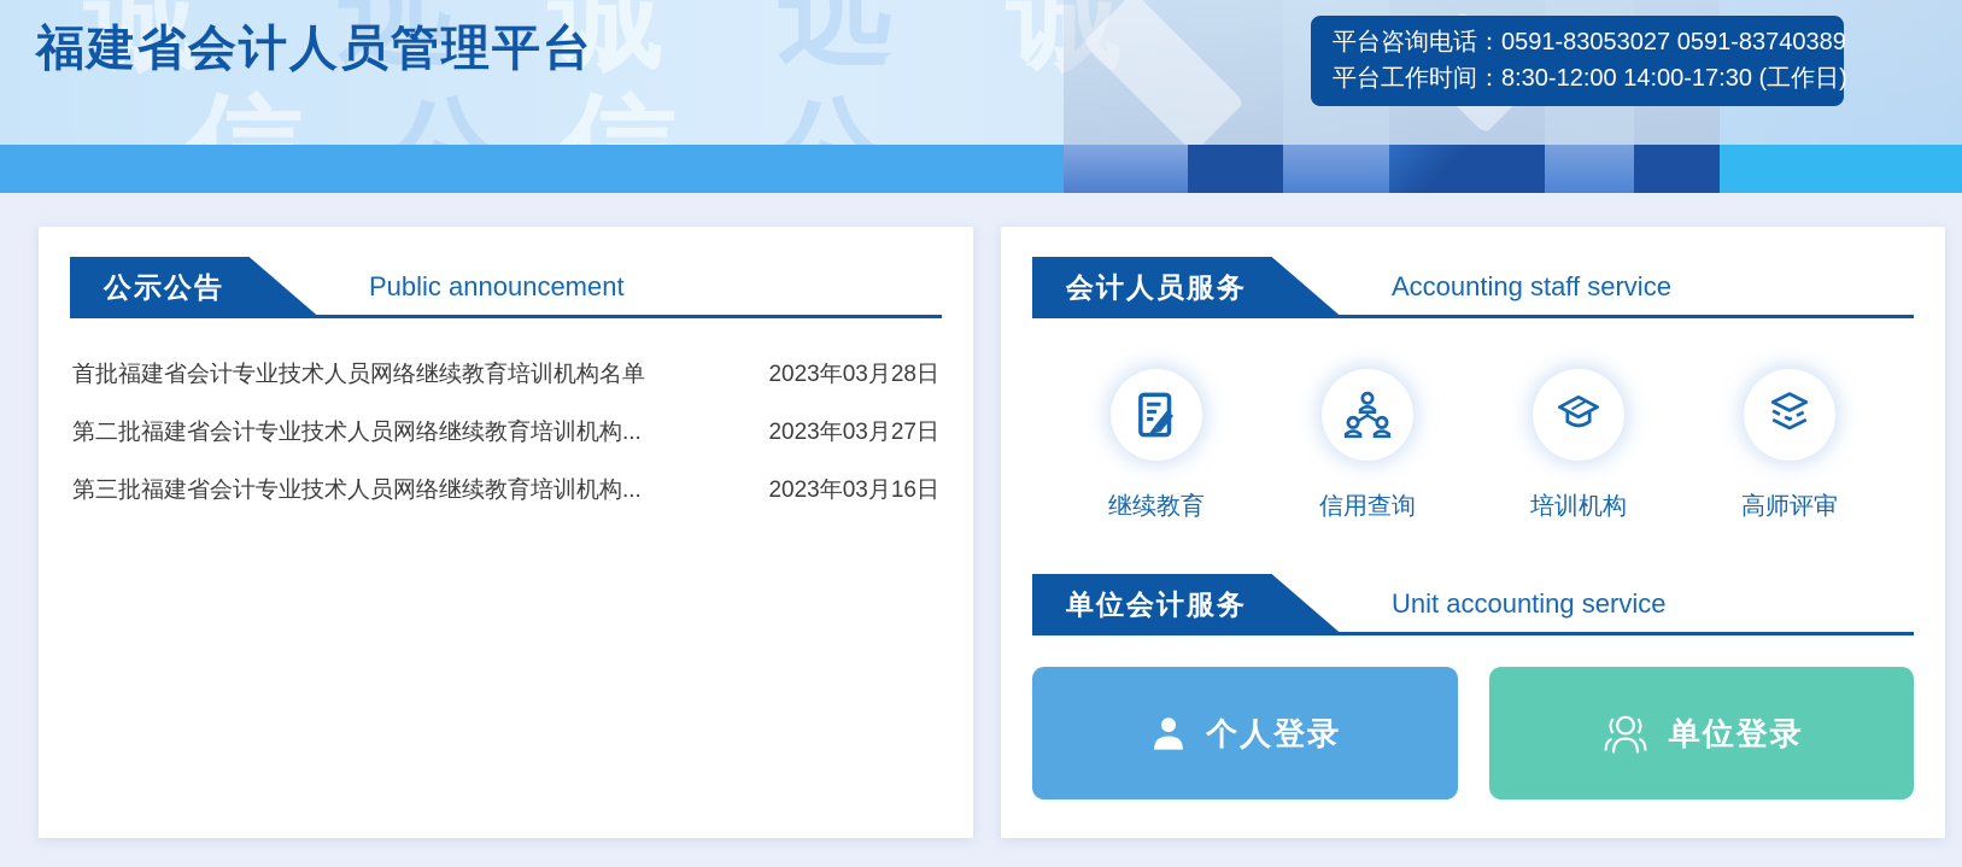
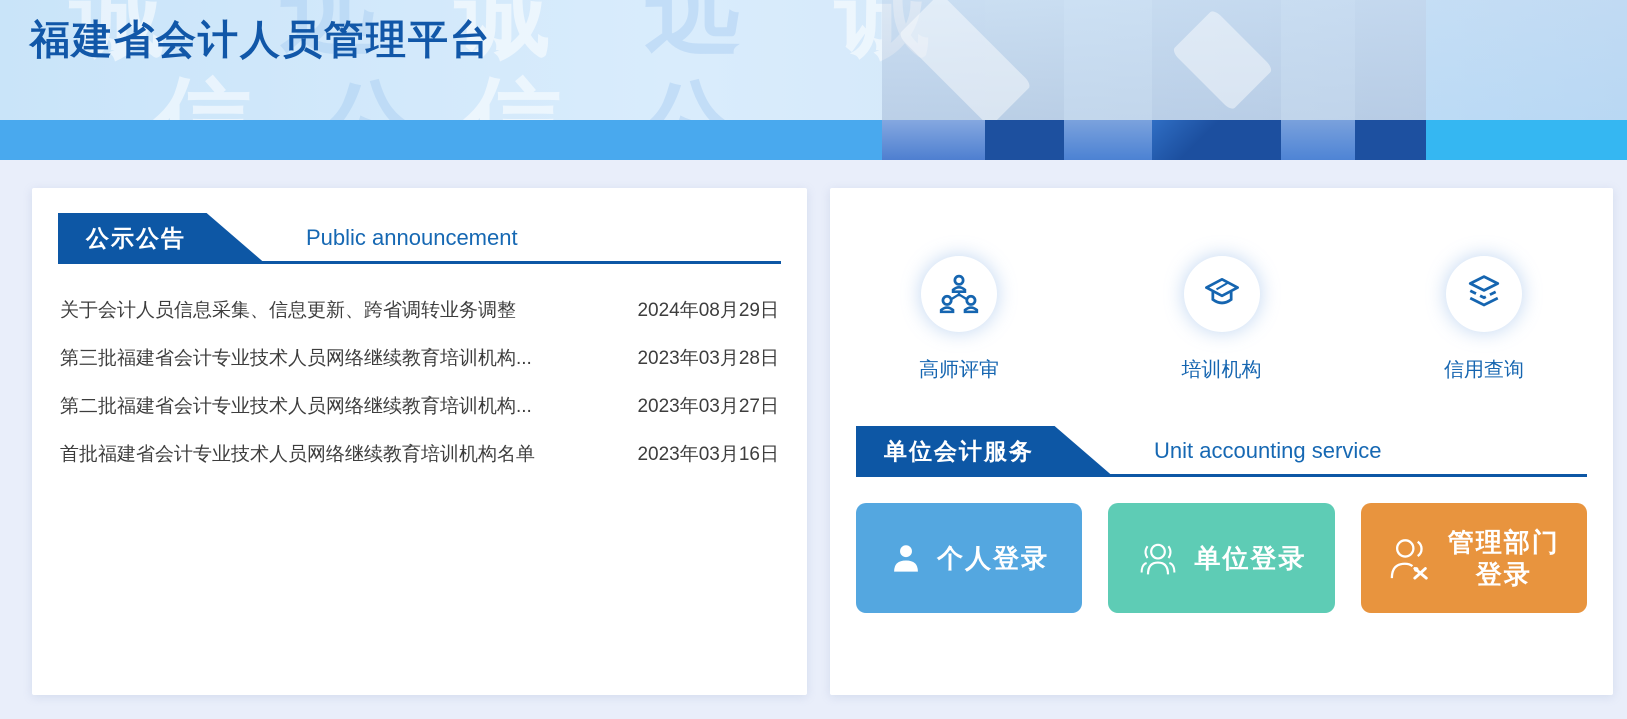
  诚
  远
  诚
  福建省会计人员管理平台
- 平台咨询电话：0591-83053027 0591-83740389
- 平台工作时间：8:30-12:00 14:00-17:30 (工作日)
  公示公告
  Public announcement
+ 关于会计人员信息采集、信息更新、跨省调转业务调整
+ 2024年08月29日
- 首批福建省会计专业技术人员网络继续教育培训机构名单
+ 第三批福建省会计专业技术人员网络继续教育培训机构...
  2023年03月28日
  第二批福建省会计专业技术人员网络继续教育培训机构...
  2023年03月27日
- 第三批福建省会计专业技术人员网络继续教育培训机构...
+ 首批福建省会计专业技术人员网络继续教育培训机构名单
  2023年03月16日
- 会计人员服务
- Accounting staff service
- 继续教育
- 信用查询
+ 高师评审
  培训机构
- 高师评审
+ 信用查询
  单位会计服务
  Unit accounting service
  个人登录
  单位登录
+ 管理部门
+ 登录
